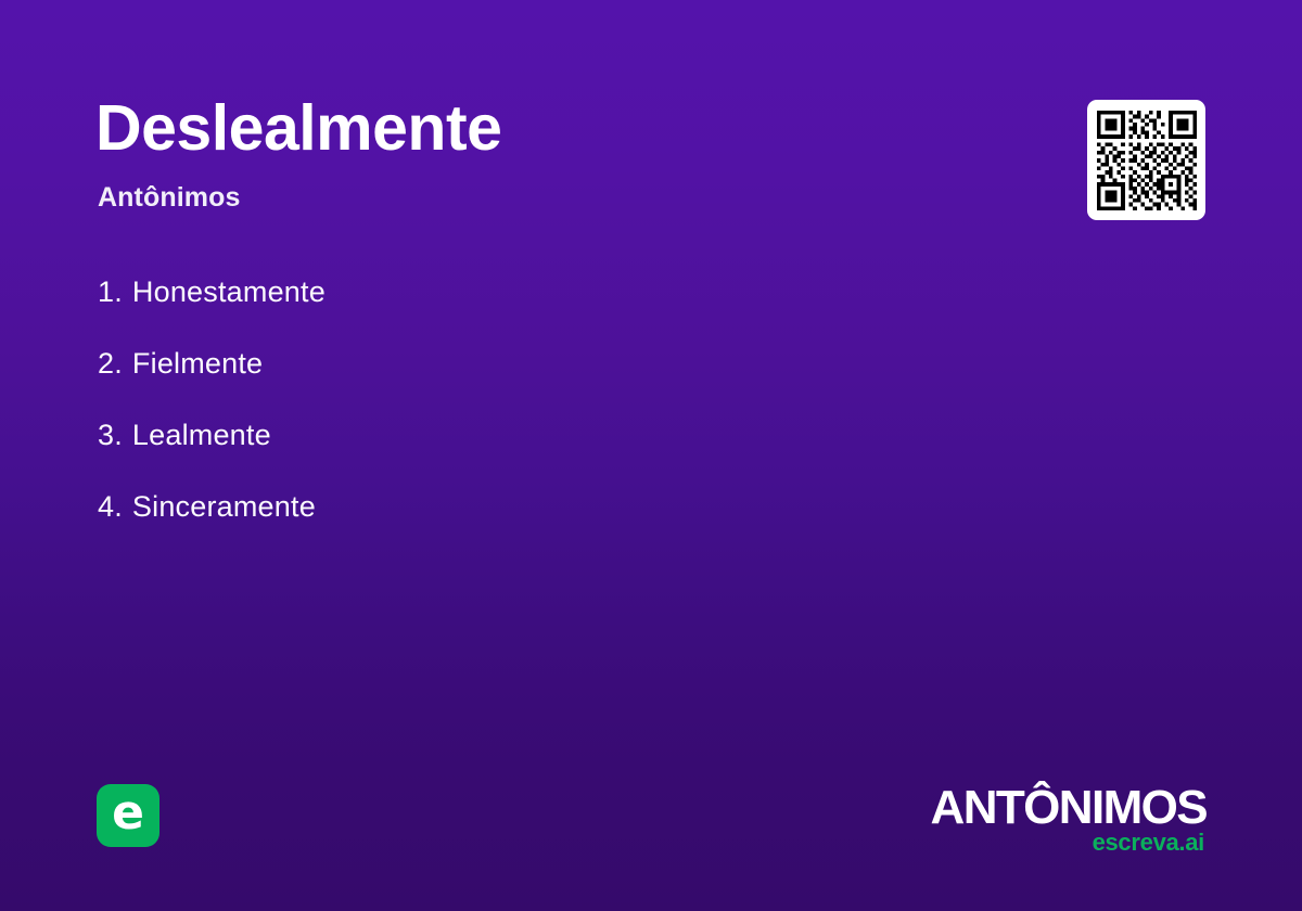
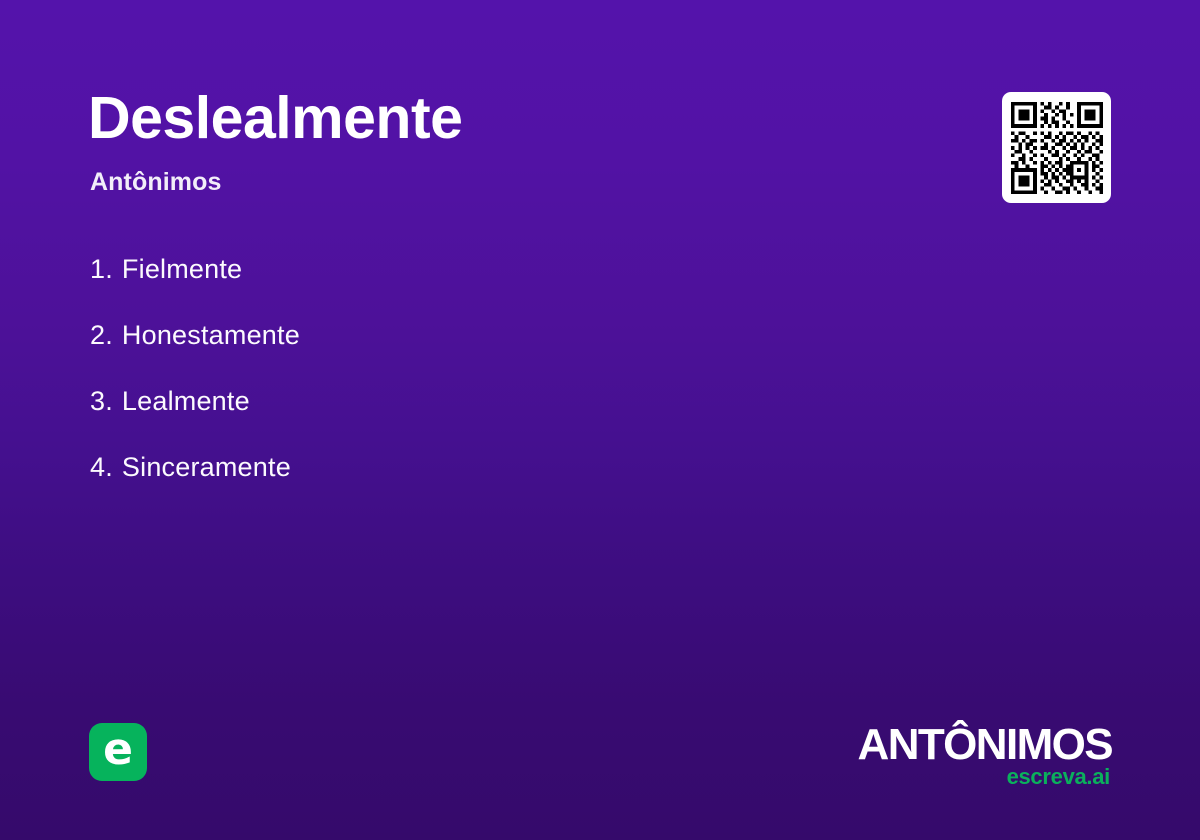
  Deslealmente
  Antônimos
  1.
- Honestamente
+ Fielmente
  2.
- Fielmente
+ Honestamente
  3.
  Lealmente
  4.
  Sinceramente
  e
  ANTÔNIMOS
  escreva.ai
